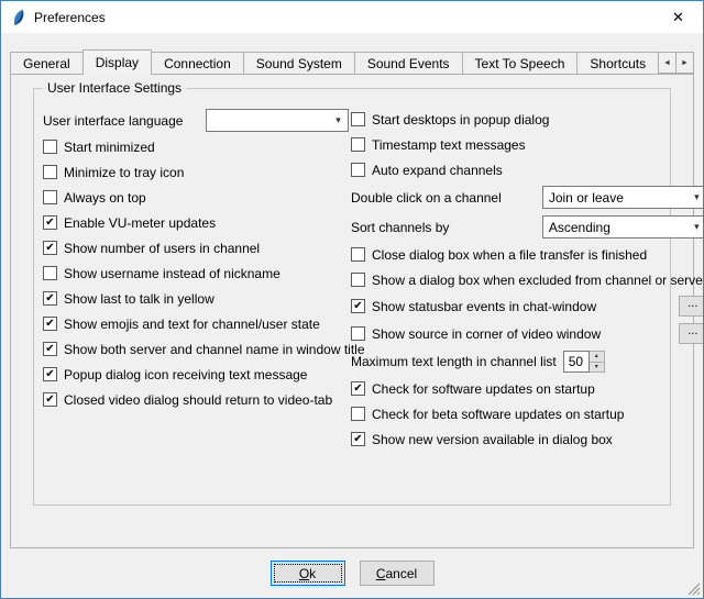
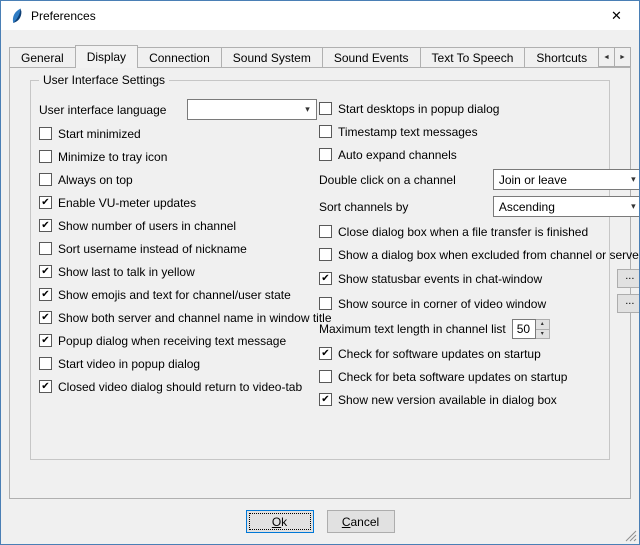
  Preferences
  ✕
  General
  Display
  Connection
  Sound System
  Sound Events
  Text To Speech
  Shortcuts
  User Interface Settings
  User interface language
  ▾
  Start minimized
  Minimize to tray icon
  Always on top
  ✔
  Enable VU-meter updates
  ✔
  Show number of users in channel
- Show username instead of nickname
+ Sort username instead of nickname
  ✔
  Show last to talk in yellow
  ✔
  Show emojis and text for channel/user state
  ✔
  Show both server and channel name in window title
  ✔
- Popup dialog icon receiving text message
+ Popup dialog when receiving text message
+ Start video in popup dialog
  ✔
  Closed video dialog should return to video-tab
  Start desktops in popup dialog
  Timestamp text messages
  Auto expand channels
  Double click on a channel
  Join or leave
  ▾
  Sort channels by
  Ascending
  ▾
  Close dialog box when a file transfer is finished
  Show a dialog box when excluded from channel or serve
  ✔
  Show statusbar events in chat-window
  ...
  Show source in corner of video window
  ...
  Maximum text length in channel list
  50
  ✔
  Check for software updates on startup
  Check for beta software updates on startup
  ✔
  Show new version available in dialog box
  Ok
  Cancel
